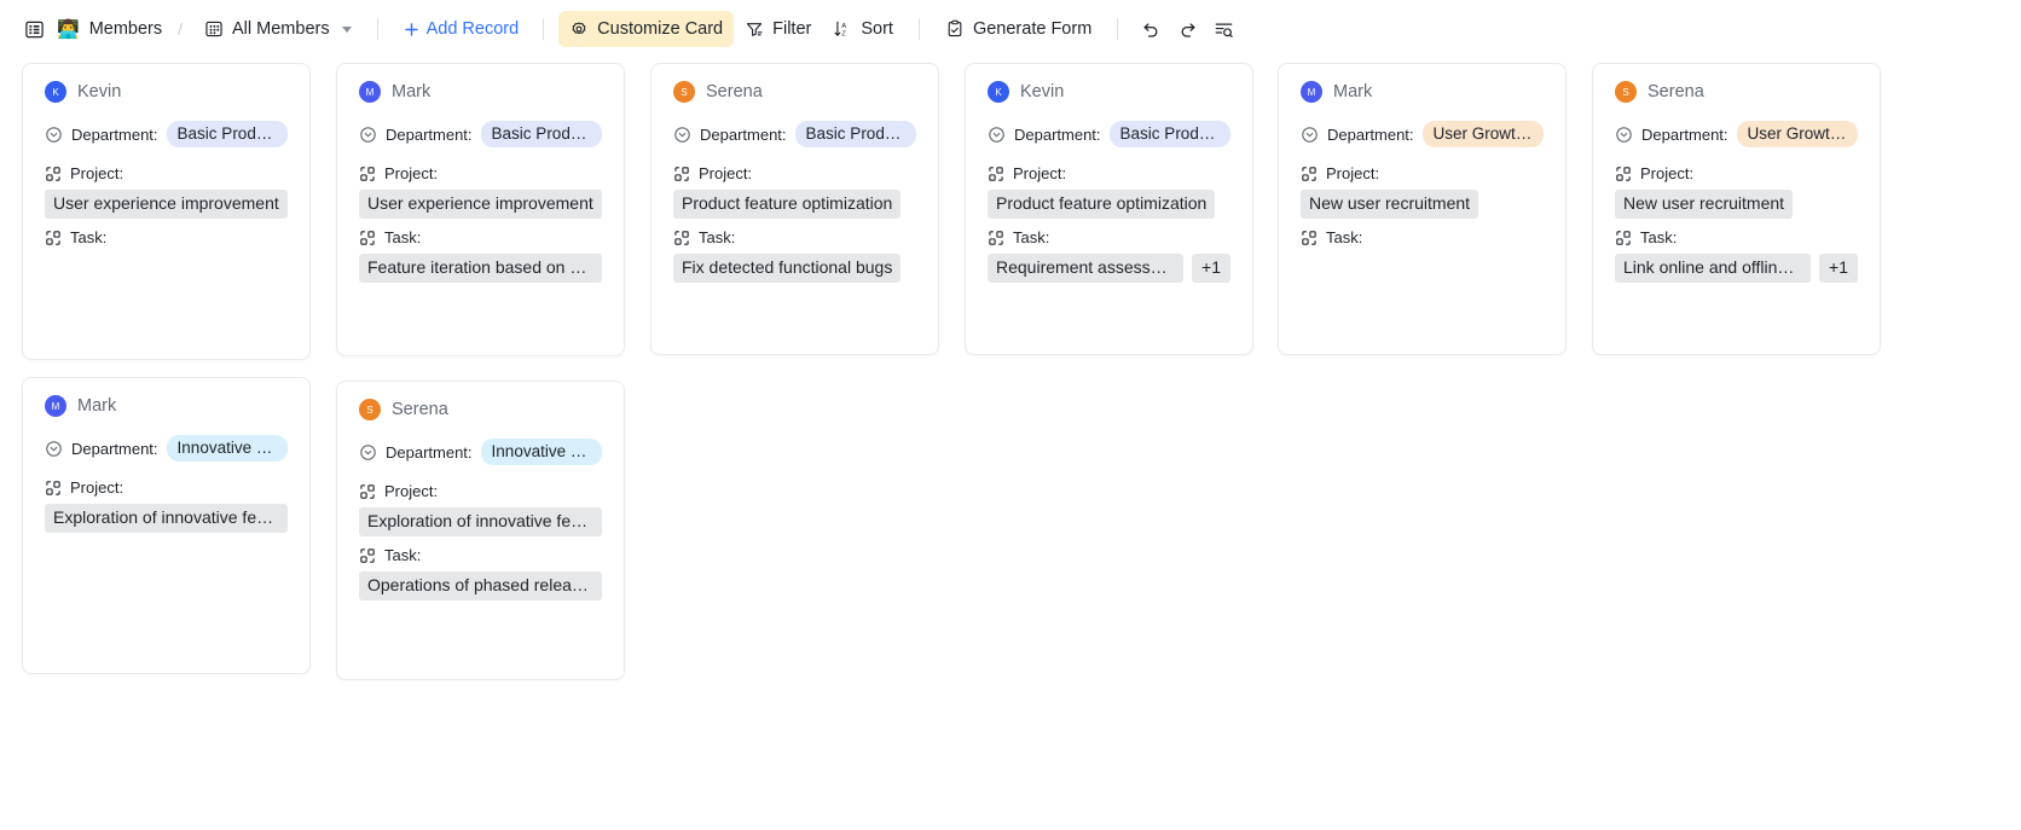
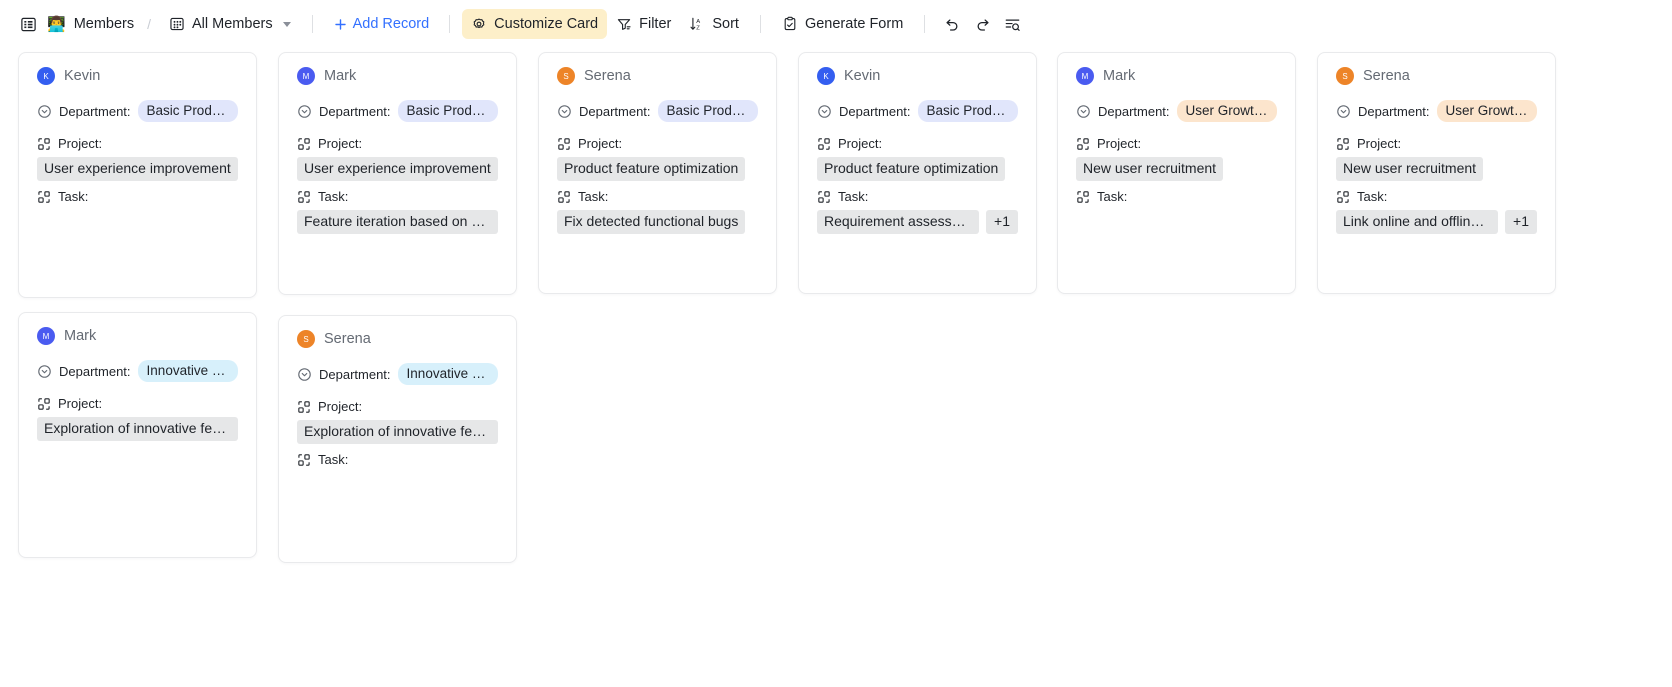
  👨‍💻
  Members
  /
  All Members
  Add Record
  Customize Card
  Filter
  Sort
  Generate Form
  K
  Kevin
  Department:
  Basic Products
  Project:
  User experience improvement
  Task:
  M
  Mark
  Department:
  Basic Products
  Project:
  User experience improvement
  Task:
  Feature iteration based on us...
  S
  Serena
  Department:
  Basic Products
  Project:
  Product feature optimization
  Task:
  Fix detected functional bugs
  K
  Kevin
  Department:
  Basic Products
  Project:
  Product feature optimization
  Task:
  Requirement assessmen
  +1
  M
  Mark
  Department:
  User Growth D.
  Project:
  New user recruitment
  Task:
  S
  Serena
  Department:
  User Growth D.
  Project:
  New user recruitment
  Task:
  Link online and offline cu
  +1
  M
  Mark
  Department:
  Innovative Fun.
  Project:
  Exploration of innovative feat...
  S
  Serena
  Department:
  Innovative Fun.
  Project:
  Exploration of innovative feat...
  Task:
- Operations of phased release...
